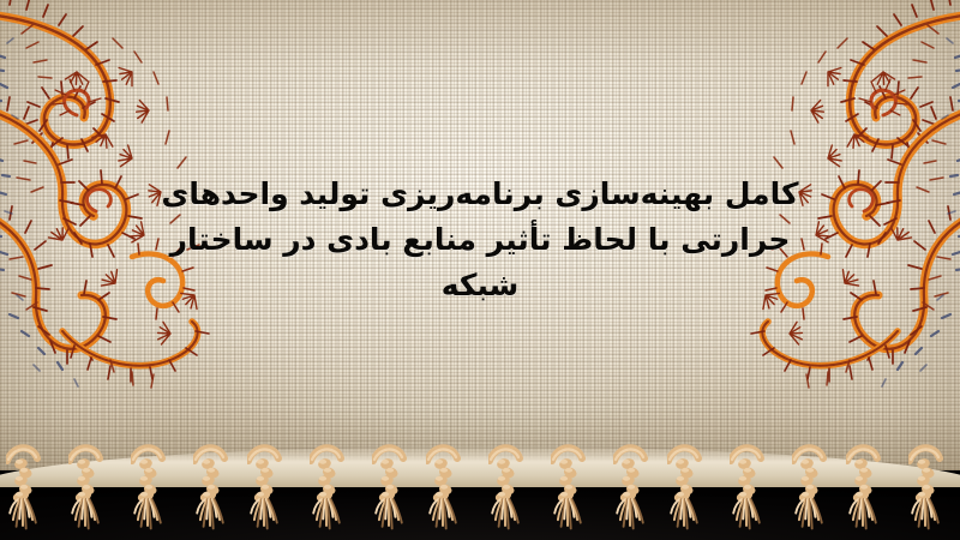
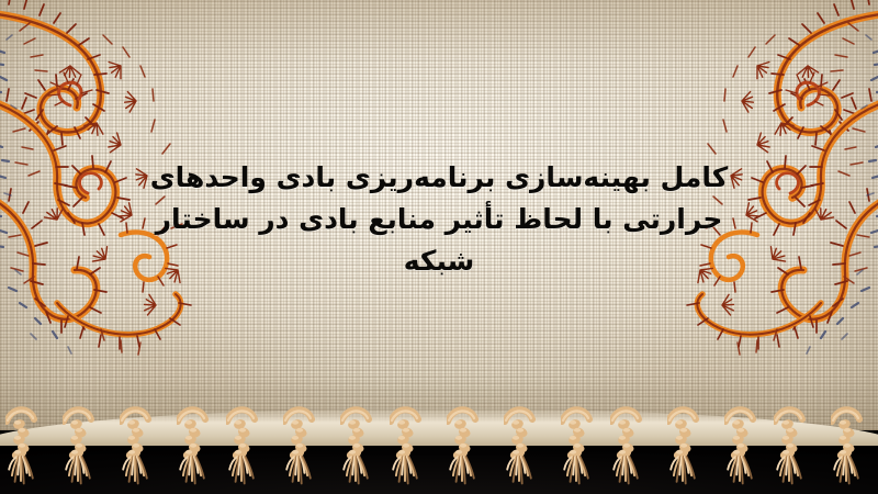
- کامل بهینه‌سازی برنامه‌ریزی تولید واحدهای
+ کامل بهینه‌سازی برنامه‌ریزی بادی واحدهای
  حرارتی با لحاظ تأثیر منابع بادی در ساختار
  شبکه
